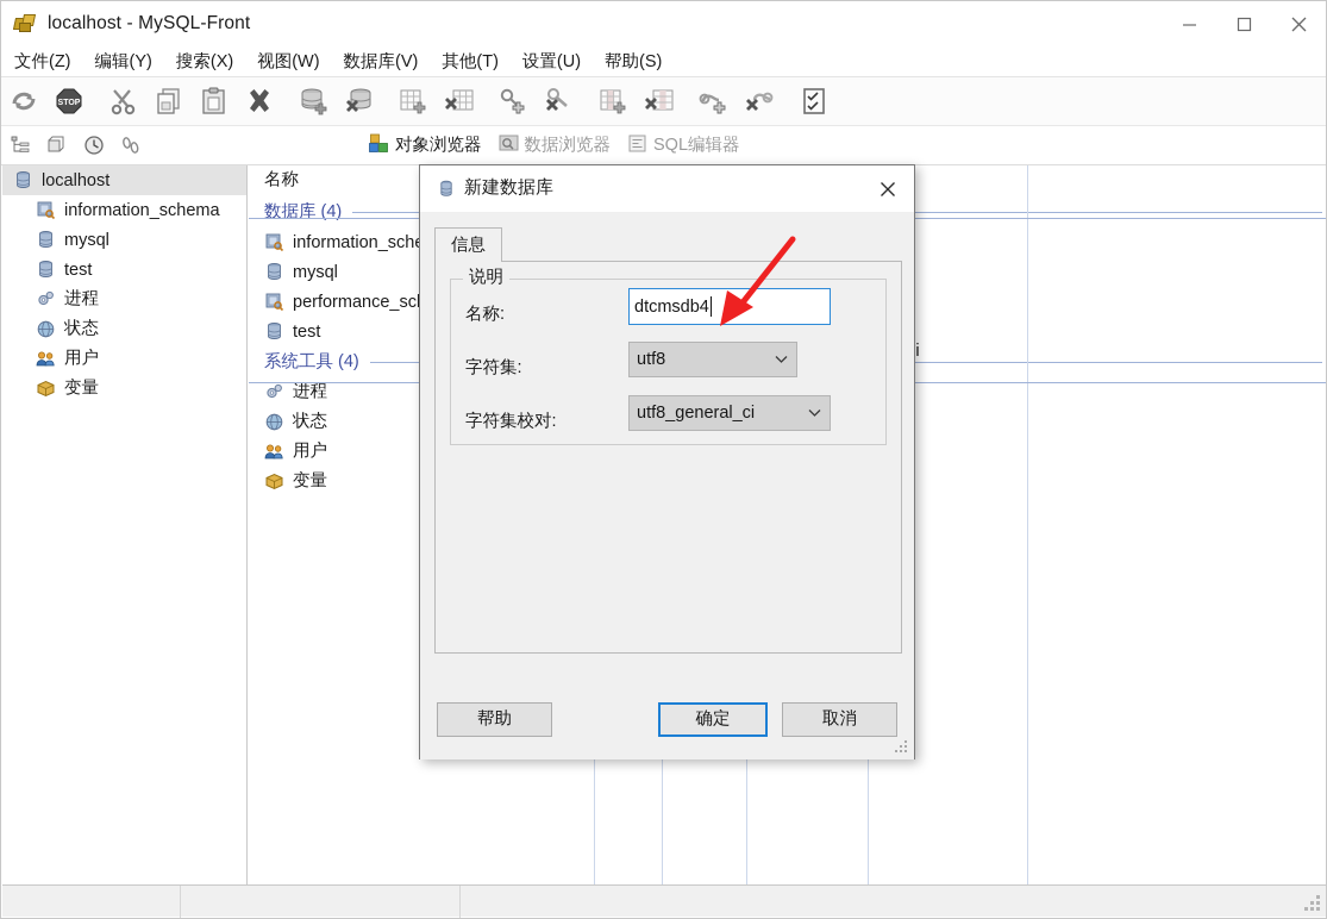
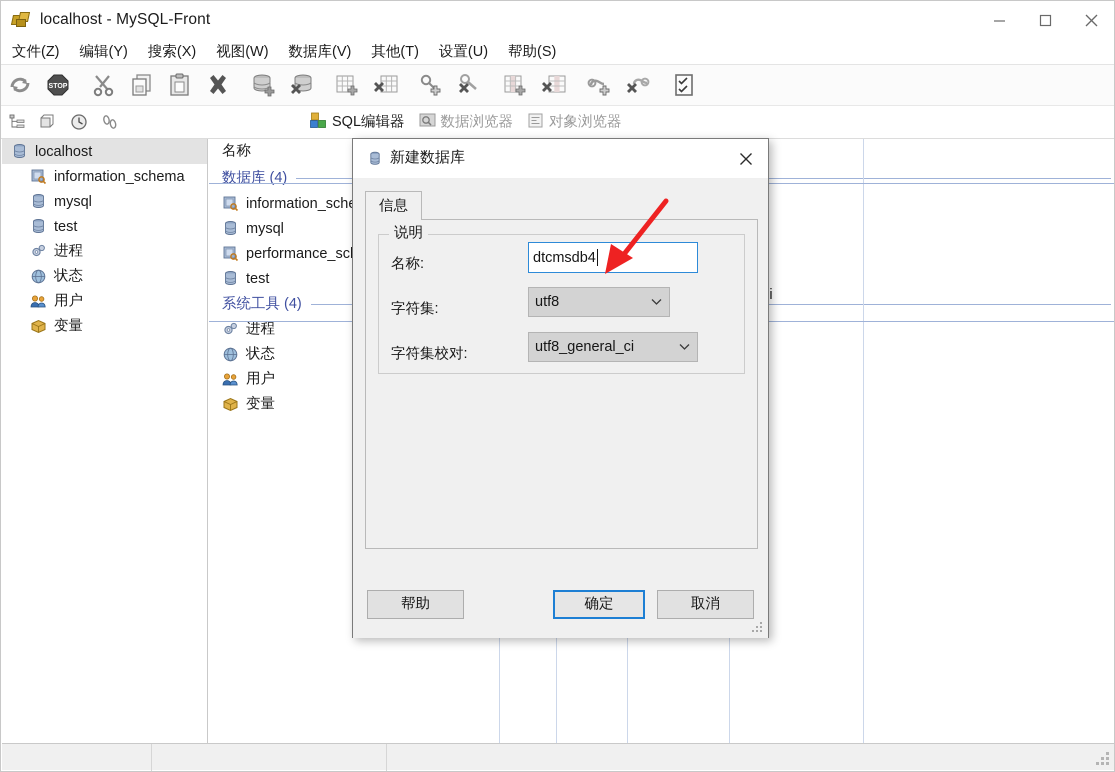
  localhost - MySQL-Front
  文件(Z)
  编辑(Y)
  搜索(X)
  视图(W)
  数据库(V)
  其他(T)
  设置(U)
  帮助(S)
- 对象浏览器
+ SQL编辑器
  数据浏览器
- SQL编辑器
+ 对象浏览器
  localhost
  information_schema
  mysql
  test
  进程
  状态
  用户
  变量
  名称
  数据库 (4)
  information_sch
  mysql
  performance_sc
  test
  系统工具 (4)
  进程
  状态
  用户
  变量
  新建数据库
  说明
  名称:
  字符集:
  字符集校对:
  dtcmsdb4
  utf8
  utf8_general_ci
  信息
  帮助
  确定
  取消
